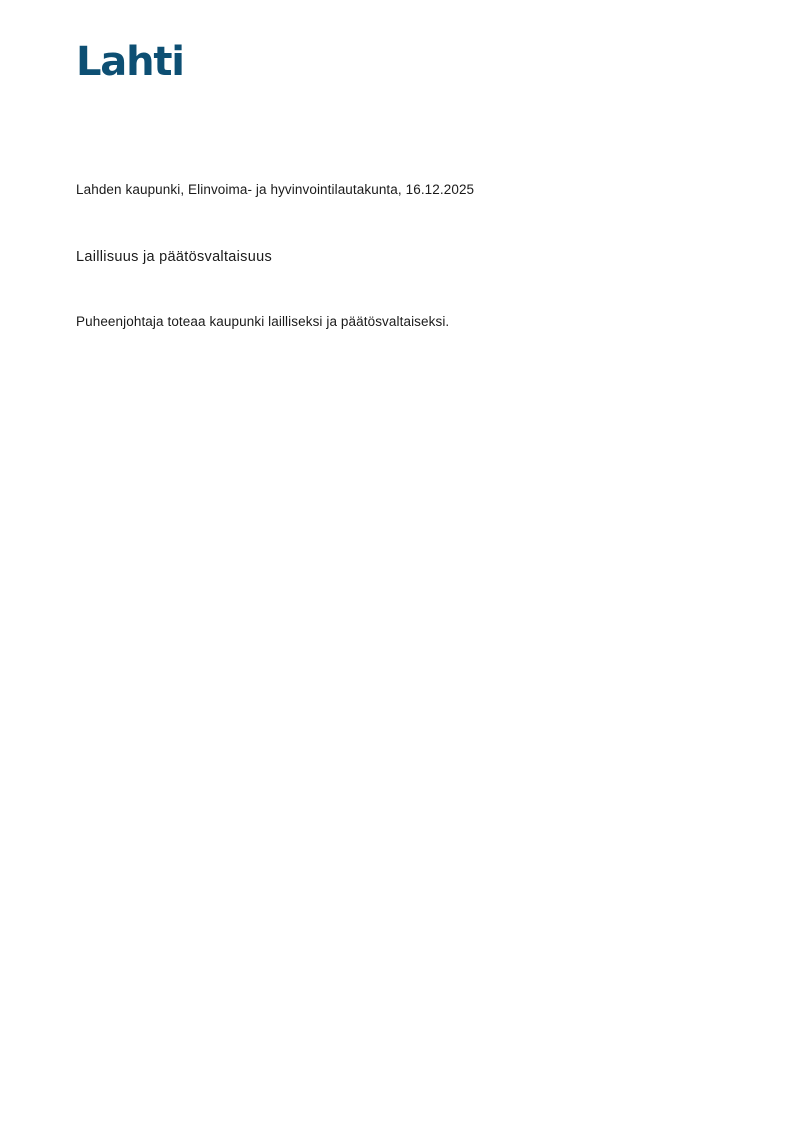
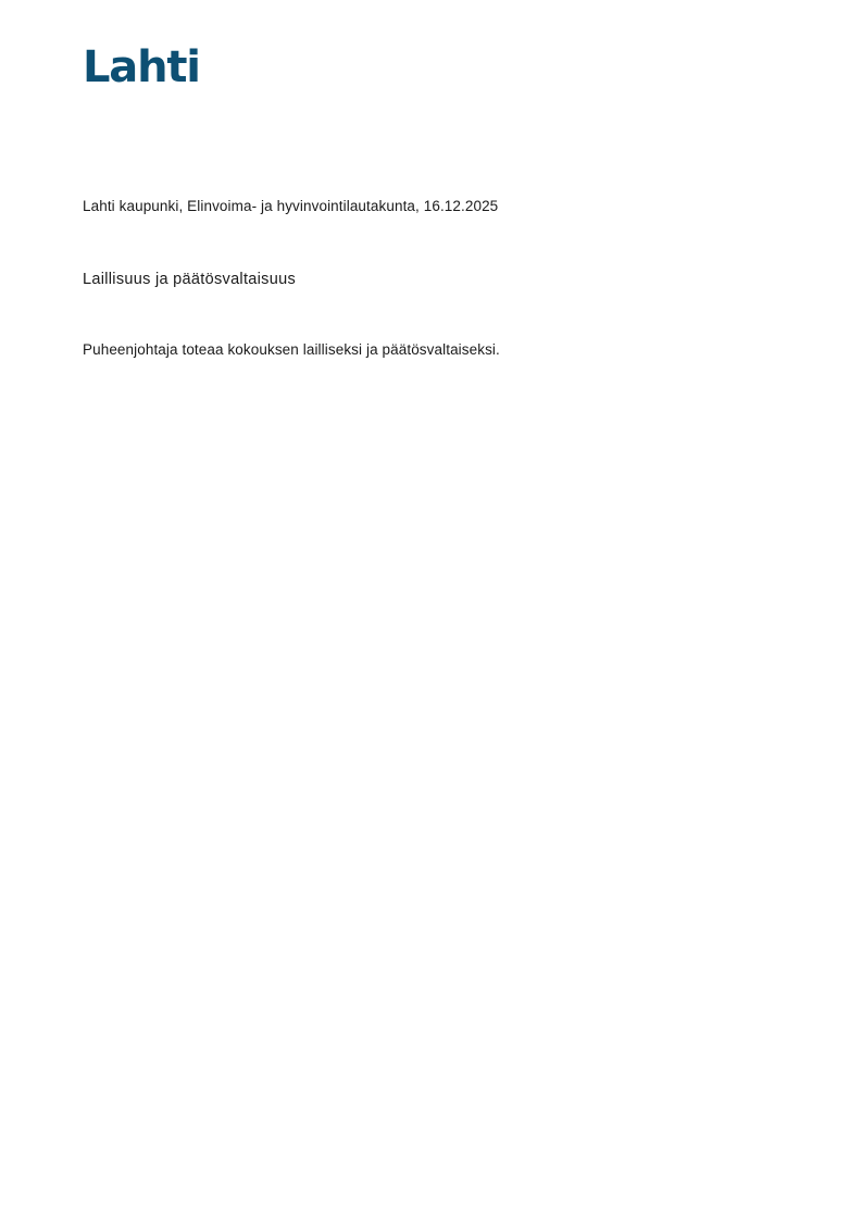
  Lahti
- Lahden kaupunki, Elinvoima- ja hyvinvointilautakunta, 16.12.2025
+ Lahti kaupunki, Elinvoima- ja hyvinvointilautakunta, 16.12.2025
  Laillisuus ja päätösvaltaisuus
- Puheenjohtaja toteaa kaupunki lailliseksi ja päätösvaltaiseksi.
+ Puheenjohtaja toteaa kokouksen lailliseksi ja päätösvaltaiseksi.
